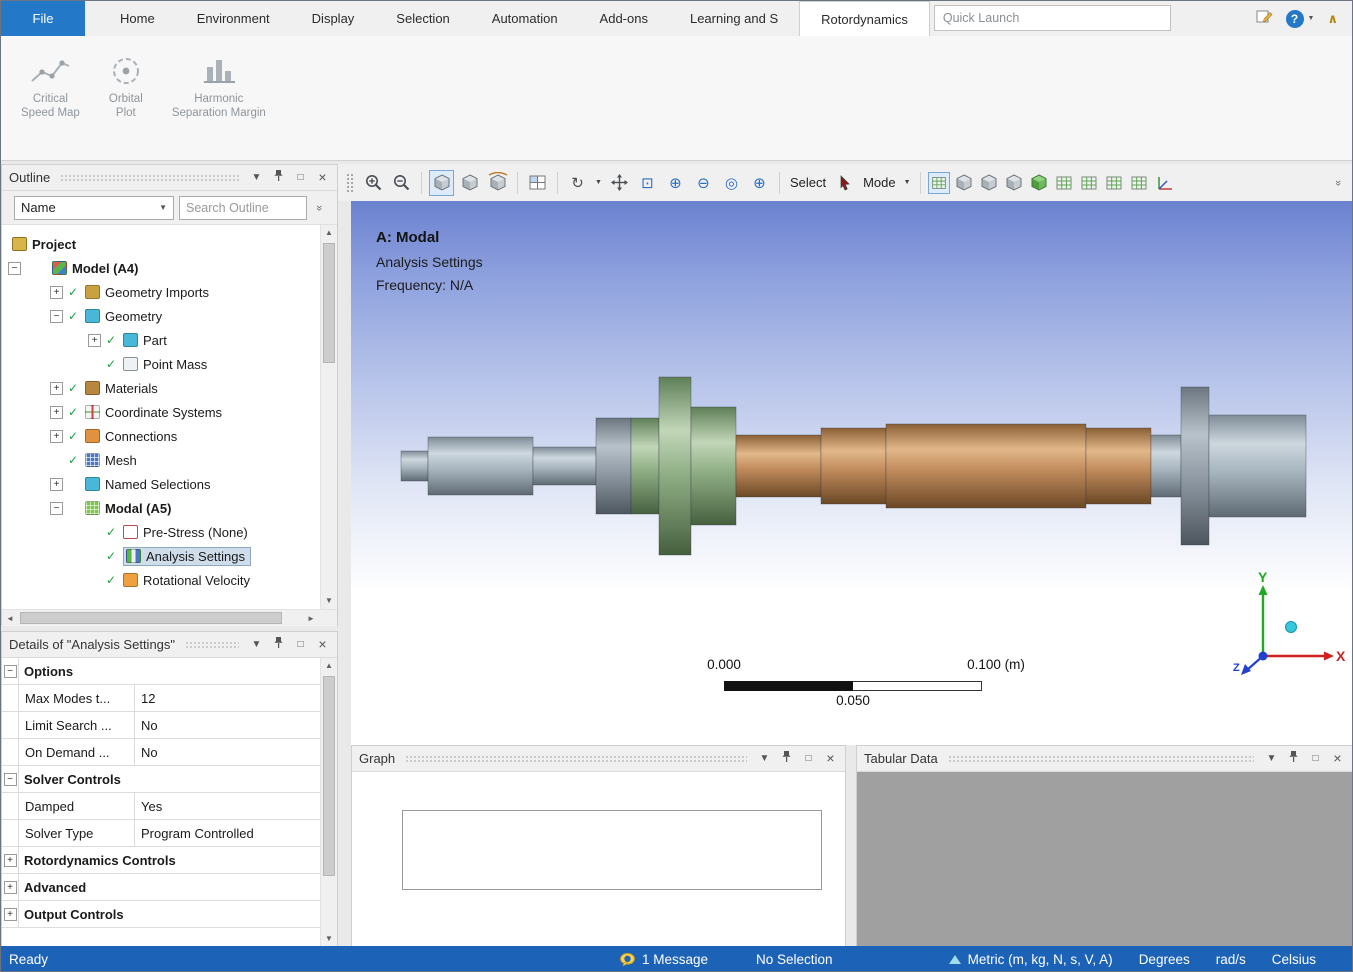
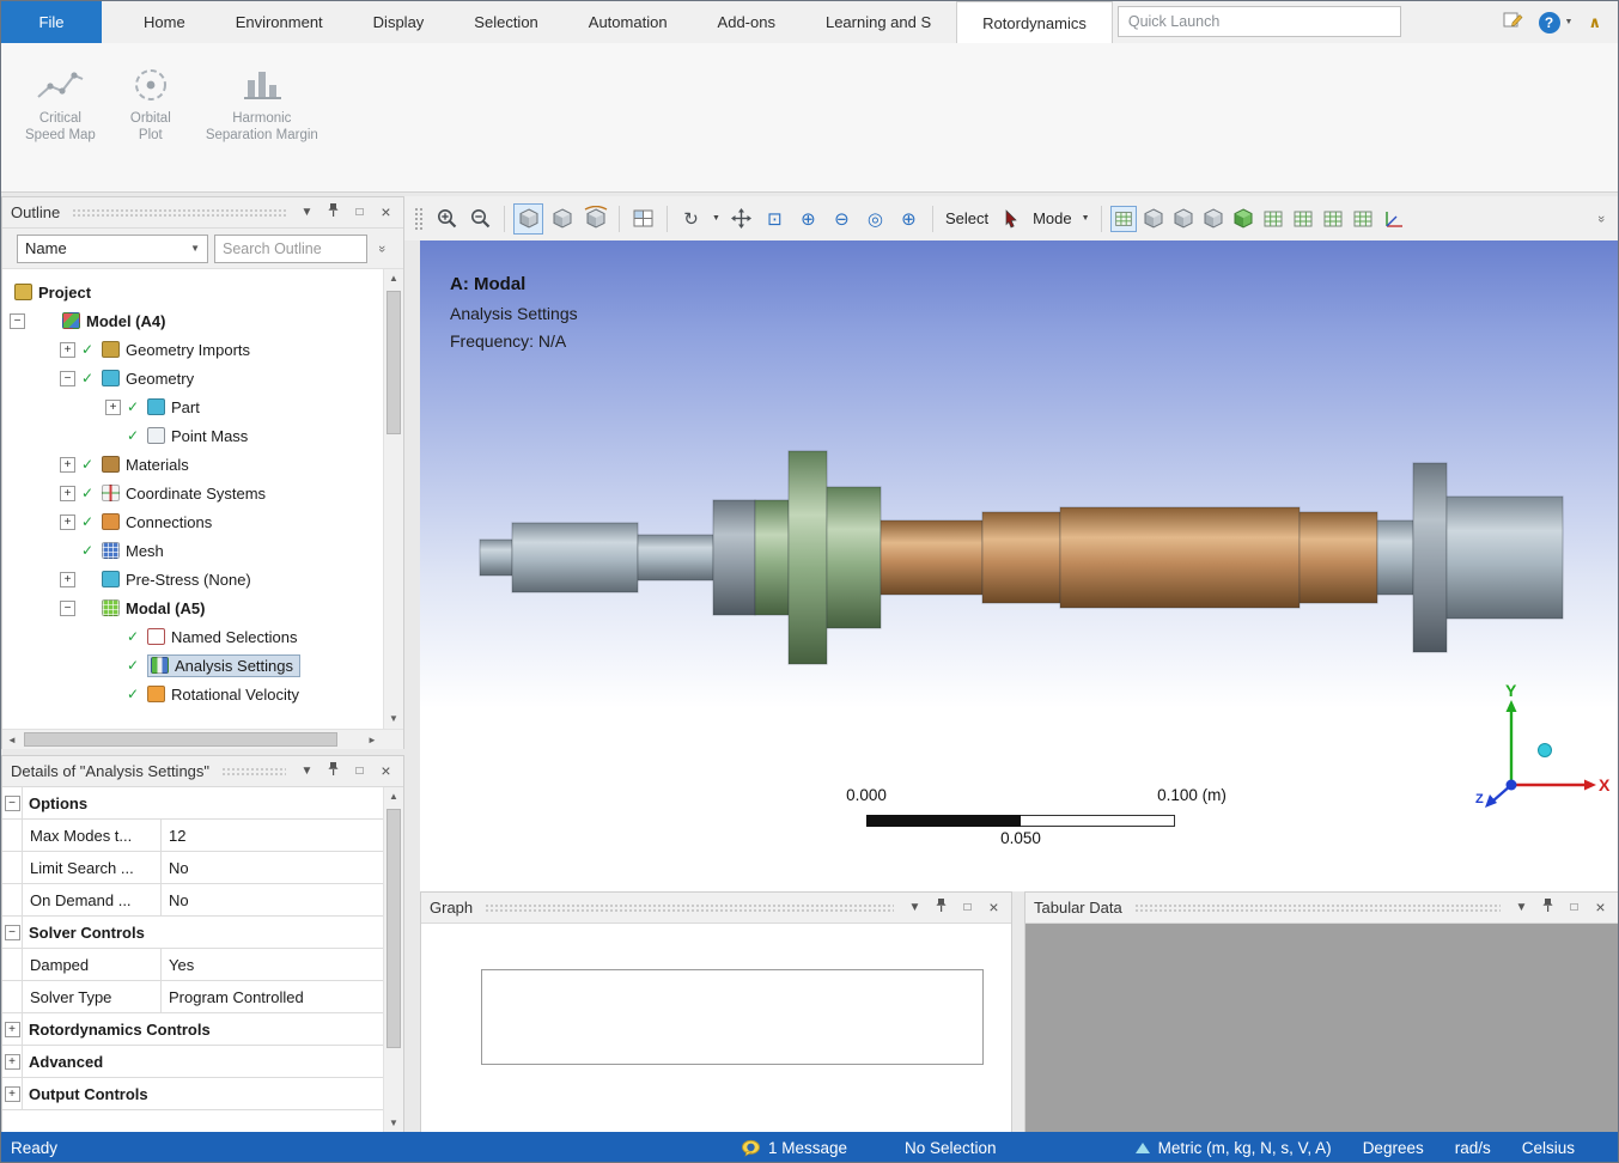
  File
  Home
  Environment
  Display
  Selection
  Automation
  Add-ons
  Learning and S
  Rotordynamics
  Quick Launch
  ?
  ∧
  Critical
  Speed Map
  Orbital
  Plot
  Harmonic
  Separation Margin
  Outline
  ▼
  □
  ×
  Name
  ▼
  Search Outline
  Project
  −
  Model (A4)
  +
  ✓
  Geometry Imports
  −
  ✓
  Geometry
  +
  ✓
  Part
  ✓
  Point Mass
  +
  ✓
  Materials
  +
  ✓
  Coordinate Systems
  +
  ✓
  Connections
  ✓
  Mesh
  +
- Named Selections
+ Pre-Stress (None)
  −
  Modal (A5)
  ✓
- Pre-Stress (None)
+ Named Selections
  ✓
  Analysis Settings
  ✓
  Rotational Velocity
  ▲
  ▼
  ◄
  ►
  Details of "Analysis Settings"
  ▼
  □
  ×
  −
  Options
  Max Modes t...
  12
  Limit Search ...
  No
  On Demand ...
  No
  −
  Solver Controls
  Damped
  Yes
  Solver Type
  Program Controlled
  +
  Rotordynamics Controls
  +
  Advanced
  +
  Output Controls
  ▲
  ▼
  ↻
  ⊡
  ⊕
  ⊖
  ◎
  ⊕
  Select
  Mode
  A: Modal
  Analysis Settings
  Frequency: N/A
  0.000
  0.100 (m)
  0.050
  Y
  X
  Z
  Graph
  ▼
  □
  ×
  Tabular Data
  ▼
  □
  ×
  Ready
  1 Message
  No Selection
  Metric (m, kg, N, s, V, A)
  Degrees
  rad/s
  Celsius
